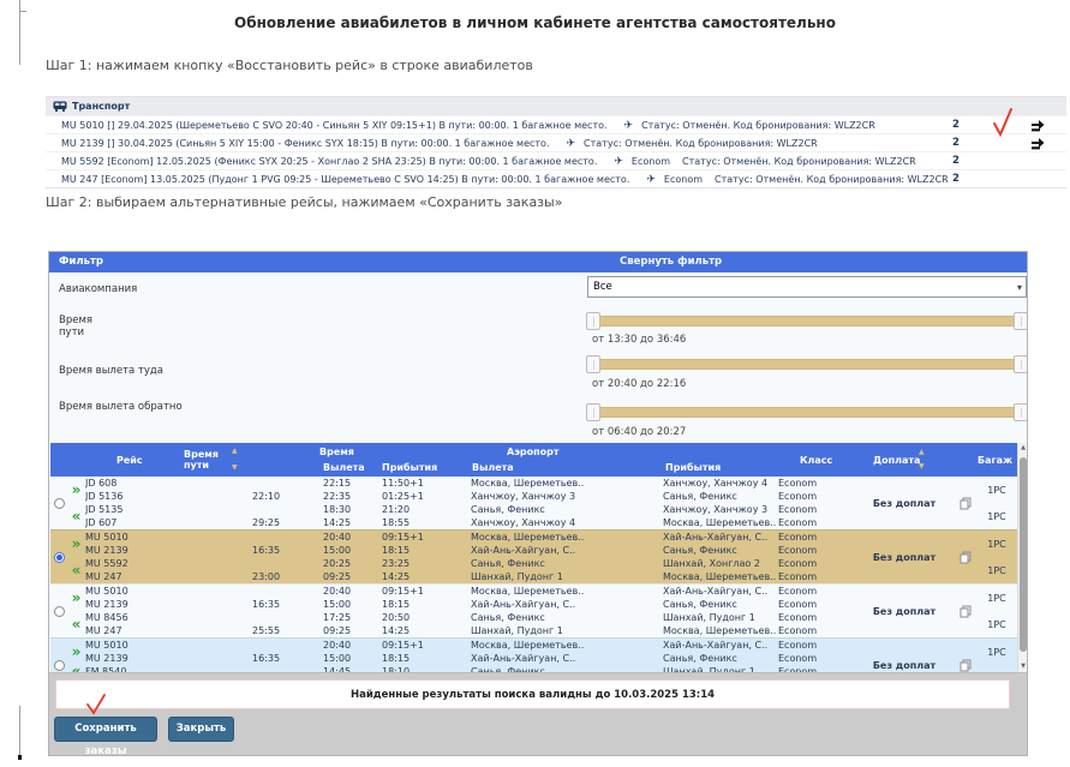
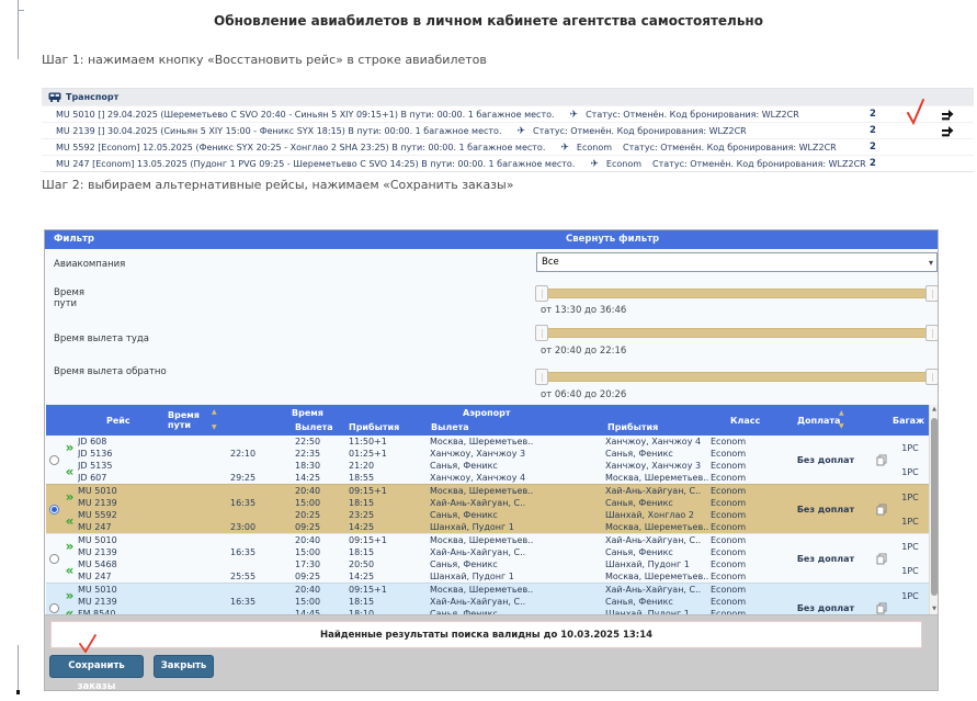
  Обновление авиабилетов в личном кабинете агентства самостоятельно
  Шаг 1: нажимаем кнопку «Восстановить рейс» в строке авиабилетов
  Транспорт
  MU 5010 [] 29.04.2025 (Шереметьево C SVO 20:40 - Синьян 5 XIY 09:15+1) В пути: 00:00. 1 багажное место. ✈ Статус: Отменён. Код бронирования: WLZ2CR
  2
  MU 2139 [] 30.04.2025 (Синьян 5 XIY 15:00 - Феникс SYX 18:15) В пути: 00:00. 1 багажное место. ✈ Статус: Отменён. Код бронирования: WLZ2CR
  2
  MU 5592 [Econom] 12.05.2025 (Феникс SYX 20:25 - Хонглао 2 SHA 23:25) В пути: 00:00. 1 багажное место. ✈ Econom Статус: Отменён. Код бронирования: WLZ2CR
  2
  MU 247 [Econom] 13.05.2025 (Пудонг 1 PVG 09:25 - Шереметьево C SVO 14:25) В пути: 00:00. 1 багажное место. ✈ Econom Статус: Отменён. Код бронирования: WLZ2CR
  2
  Шаг 2: выбираем альтернативные рейсы, нажимаем «Сохранить заказы»
  Фильтр
  Свернуть фильтр
  Авиакомпания
  Все
  ▾
  Время пути
  от 13:30 до 36:46
  Время вылета туда
  от 20:40 до 22:16
  Время вылета обратно
- от 06:40 до 20:27
+ от 06:40 до 20:26
  Рейс
  Время пути
  Время
  Аэропорт
  Вылета
  Прибытия
  Вылета
  Прибытия
  Класс
  Доплата
  Багаж
  »
  «
  JD 608
- 22:15
+ 22:50
  11:50+1
  Москва, Шереметьев..
  Ханчжоу, Ханчжоу 4
  Econom
  JD 5136
  22:10
  22:35
  01:25+1
  Ханчжоу, Ханчжоу 3
  Санья, Феникс
  Econom
  JD 5135
  18:30
  21:20
  Санья, Феникс
  Ханчжоу, Ханчжоу 3
  Econom
  JD 607
  29:25
  14:25
  18:55
  Ханчжоу, Ханчжоу 4
  Москва, Шереметьев..
  Econom
  Без доплат
  1PC
  1PC
  »
  «
  MU 5010
  20:40
  09:15+1
  Москва, Шереметьев..
  Хай-Ань-Хайгуан, С..
  Econom
  MU 2139
  16:35
  15:00
  18:15
  Хай-Ань-Хайгуан, С..
  Санья, Феникс
  Econom
  MU 5592
  20:25
  23:25
  Санья, Феникс
  Шанхай, Хонглао 2
  Econom
  MU 247
  23:00
  09:25
  14:25
  Шанхай, Пудонг 1
  Москва, Шереметьев..
  Econom
  Без доплат
  1PC
  1PC
  »
  «
  MU 5010
  20:40
  09:15+1
  Москва, Шереметьев..
  Хай-Ань-Хайгуан, С..
  Econom
  MU 2139
  16:35
  15:00
  18:15
  Хай-Ань-Хайгуан, С..
  Санья, Феникс
  Econom
- MU 8456
+ MU 5468
- 17:25
+ 17:30
  20:50
  Санья, Феникс
  Шанхай, Пудонг 1
  Econom
  MU 247
  25:55
  09:25
  14:25
  Шанхай, Пудонг 1
  Москва, Шереметьев..
  Econom
  Без доплат
  1PC
  1PC
  »
  «
  MU 5010
  20:40
  09:15+1
  Москва, Шереметьев..
  Хай-Ань-Хайгуан, С..
  Econom
  MU 2139
  16:35
  15:00
  18:15
  Хай-Ань-Хайгуан, С..
  Санья, Феникс
  Econom
  Без доплат
  1PC
  Найденные результаты поиска валидны до 10.03.2025 13:14
  Сохранить заказы
  Закрыть
